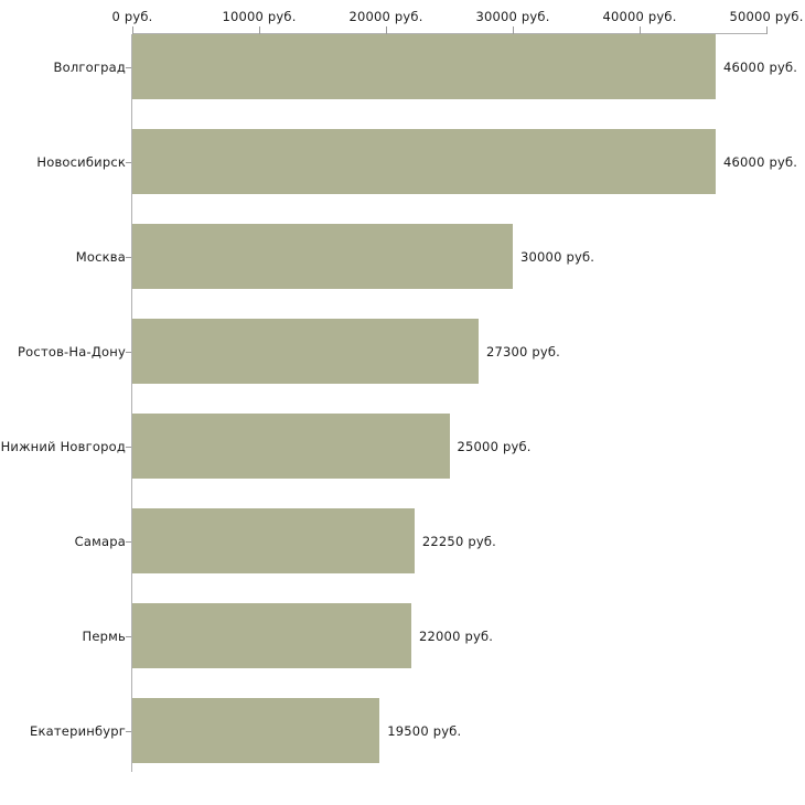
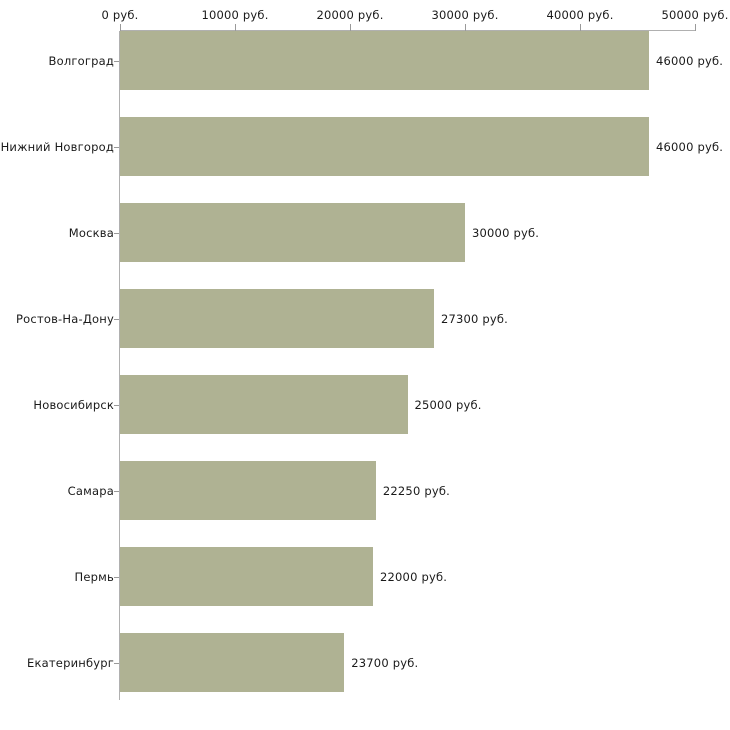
  0 руб.
  10000 руб.
  20000 руб.
  30000 руб.
  40000 руб.
  50000 руб.
  Волгоград
- Новосибирск
+ Нижний Новгород
  Москва
  Ростов-На-Дону
- Нижний Новгород
+ Новосибирск
  Самара
  Пермь
  Екатеринбург
  46000 руб.
  46000 руб.
  30000 руб.
  27300 руб.
  25000 руб.
  22250 руб.
  22000 руб.
- 19500 руб.
+ 23700 руб.
